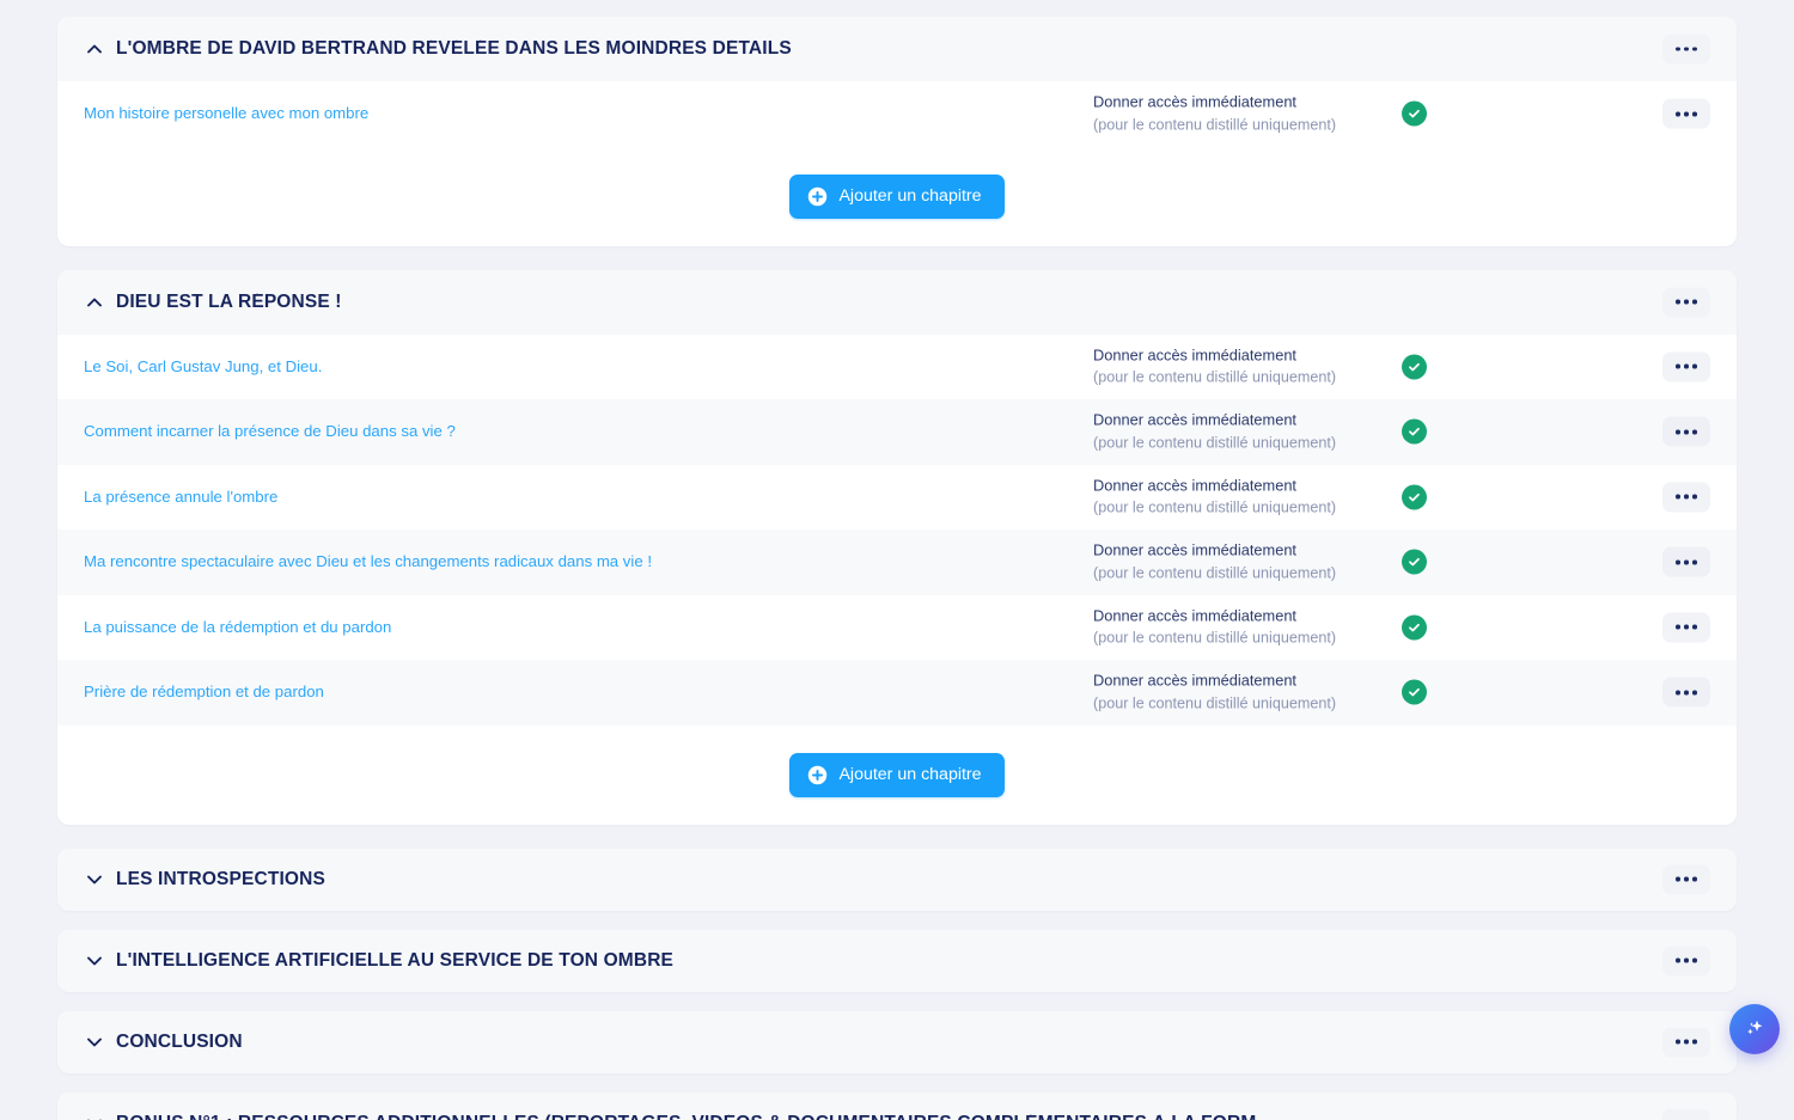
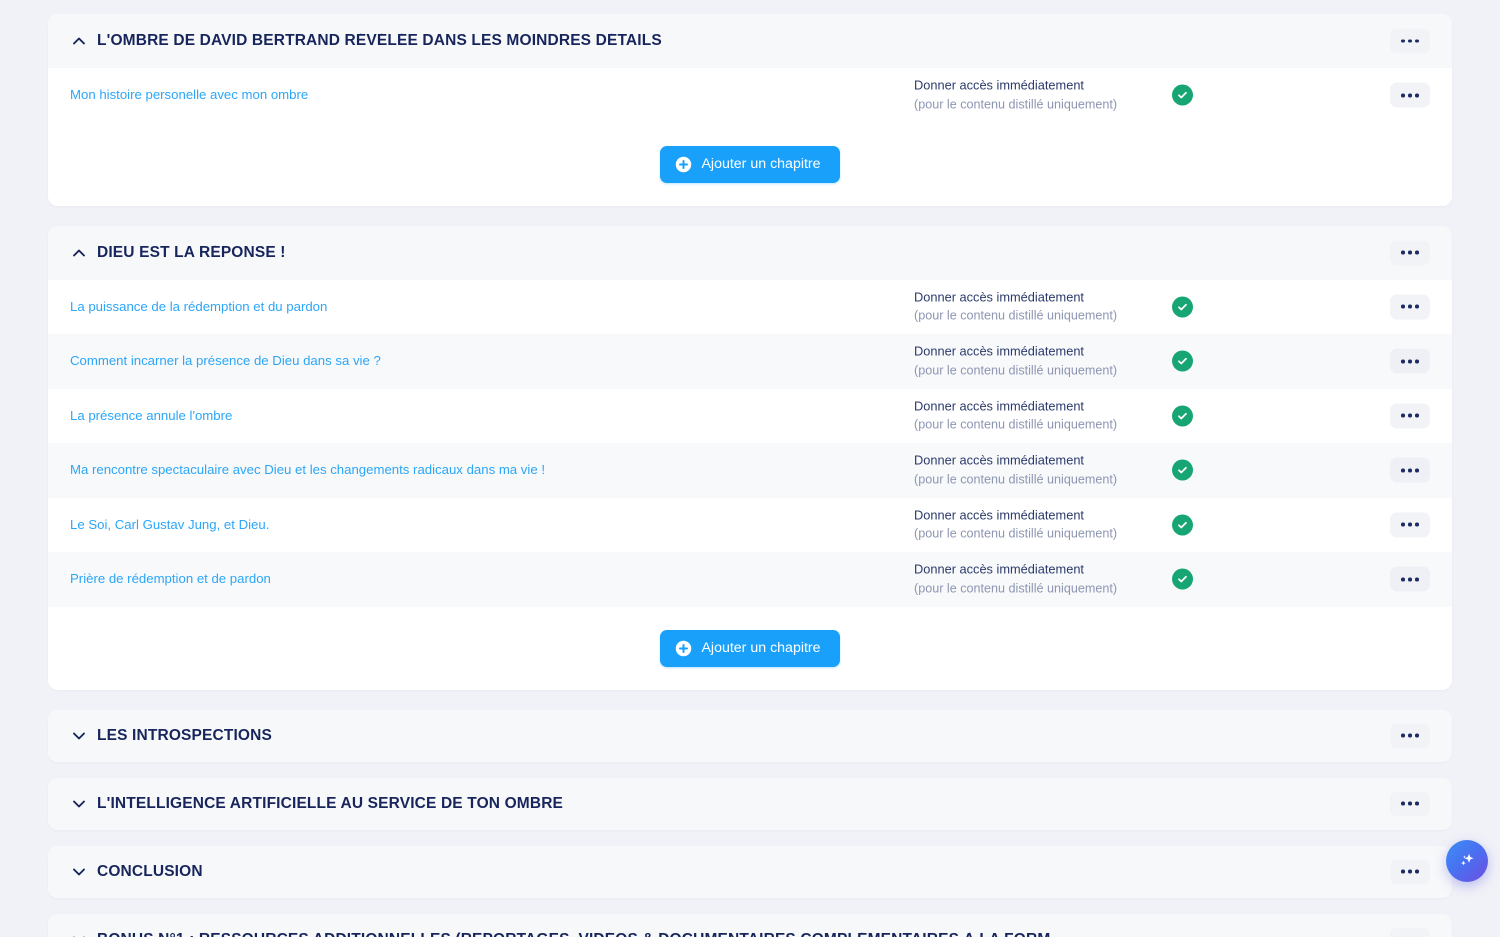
  L'OMBRE DE DAVID BERTRAND RÉVÉLÉE DANS LES MOINDRES DÉTAILS
  Mon histoire personelle avec mon ombre
  Donner accès immédiatement
  (pour le contenu distillé uniquement)
  Ajouter un chapitre
  DIEU EST LA RÉPONSE !
- Le Soi, Carl Gustav Jung, et Dieu.
+ La puissance de la rédemption et du pardon
  Donner accès immédiatement
  (pour le contenu distillé uniquement)
  Comment incarner la présence de Dieu dans sa vie ?
  Donner accès immédiatement
  (pour le contenu distillé uniquement)
  La présence annule l'ombre
  Donner accès immédiatement
  (pour le contenu distillé uniquement)
  Ma rencontre spectaculaire avec Dieu et les changements radicaux dans ma vie !
  Donner accès immédiatement
  (pour le contenu distillé uniquement)
- La puissance de la rédemption et du pardon
+ Le Soi, Carl Gustav Jung, et Dieu.
  Donner accès immédiatement
  (pour le contenu distillé uniquement)
  Prière de rédemption et de pardon
  Donner accès immédiatement
  (pour le contenu distillé uniquement)
  Ajouter un chapitre
  LES INTROSPECTIONS
  L'INTELLIGENCE ARTIFICIELLE AU SERVICE DE TON OMBRE
  CONCLUSION
